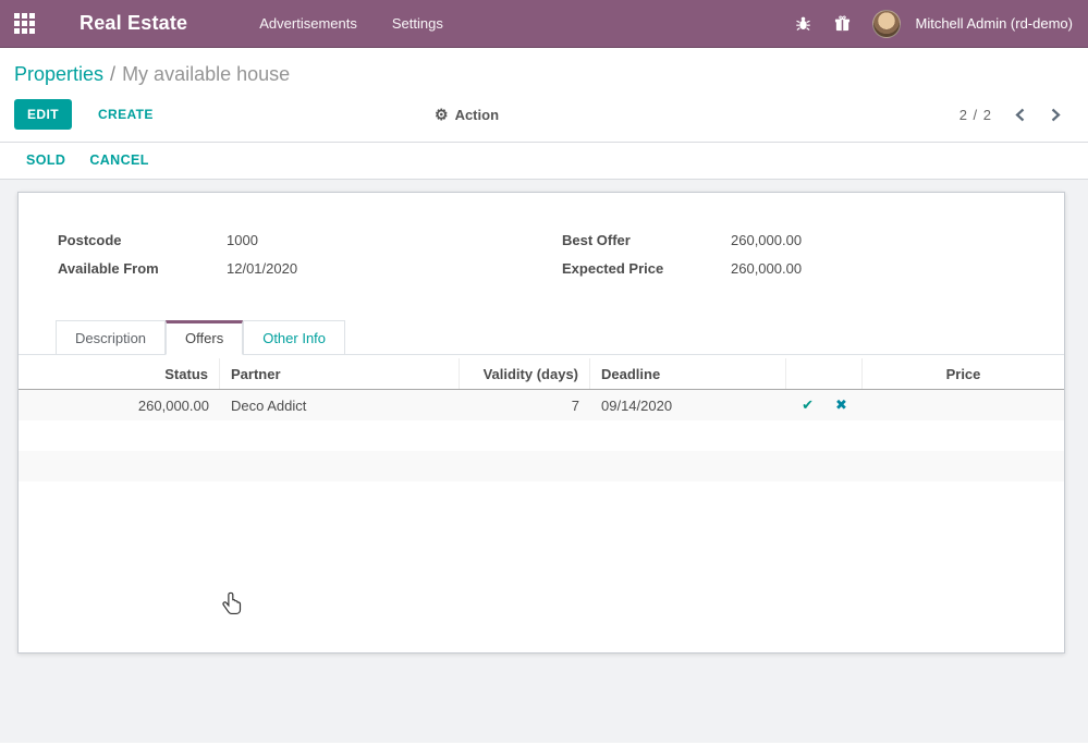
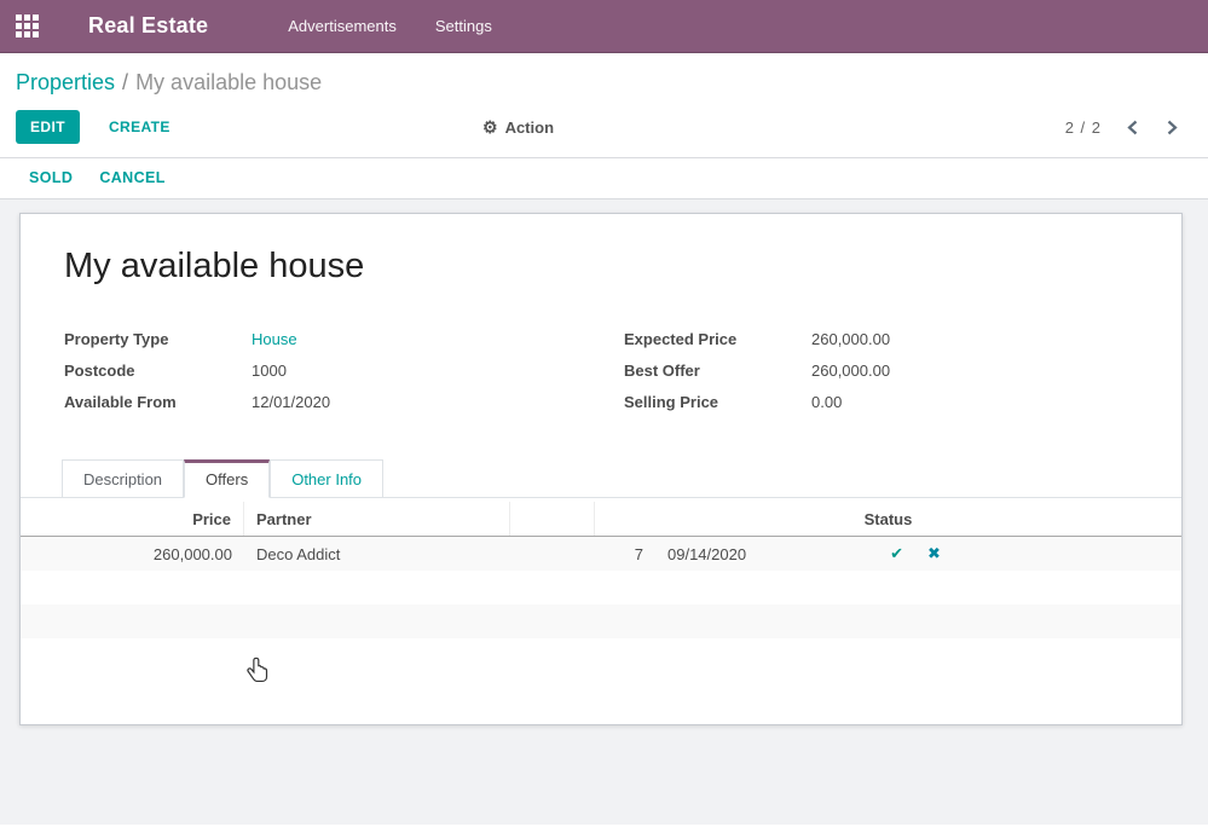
  Real Estate
  Advertisements
  Settings
- Mitchell Admin (rd-demo)
  Properties / My available house
  EDIT
  CREATE
  ⚙
  Action
  2 / 2
  SOLD
  CANCEL
+ My available house
+ Property Type
+ House
  Postcode
  1000
  Available From
  12/01/2020
- Best Offer
+ Expected Price
  260,000.00
- Expected Price
+ Best Offer
  260,000.00
+ Selling Price
+ 0.00
  Description
  Offers
  Other Info
- Status
+ Price
  Partner
- Validity (days)
- Deadline
- Price
+ Status
  260,000.00
  Deco Addict
  7
  09/14/2020
  ✔
  ✖
